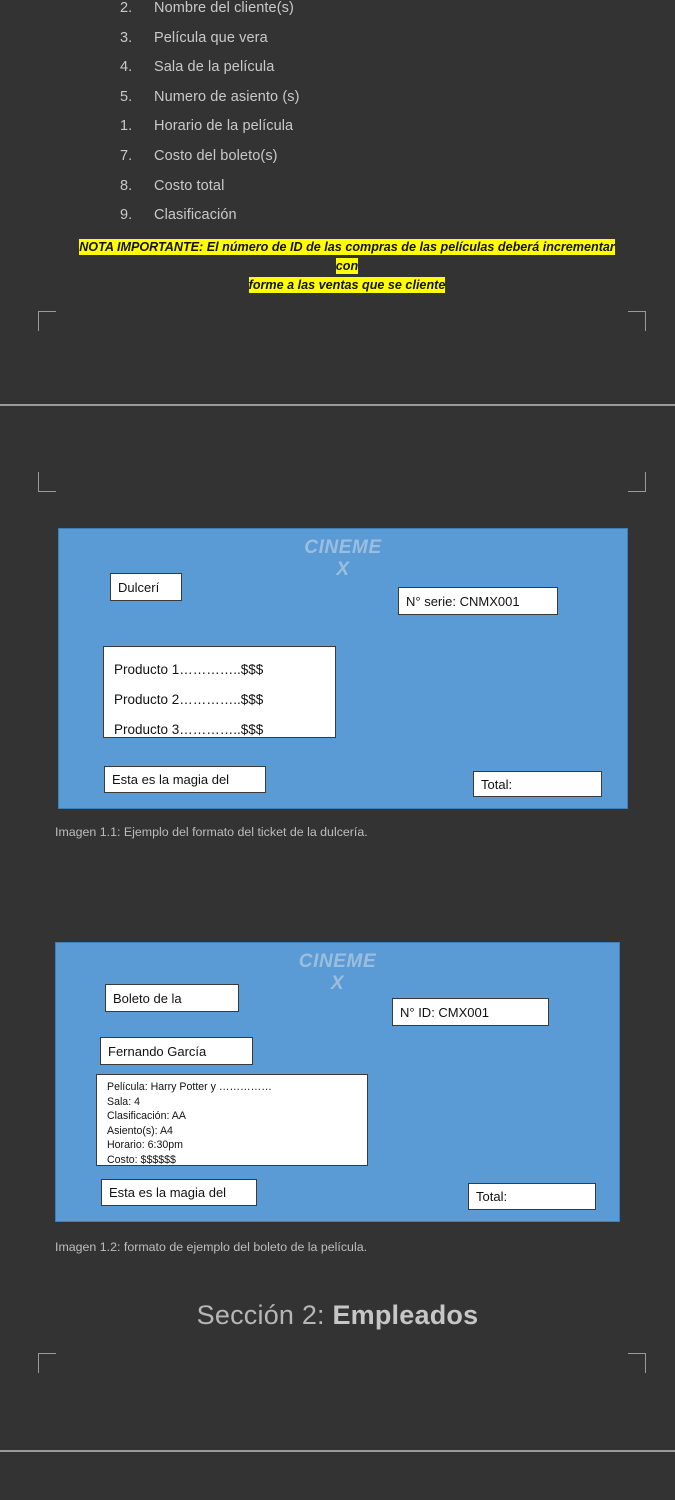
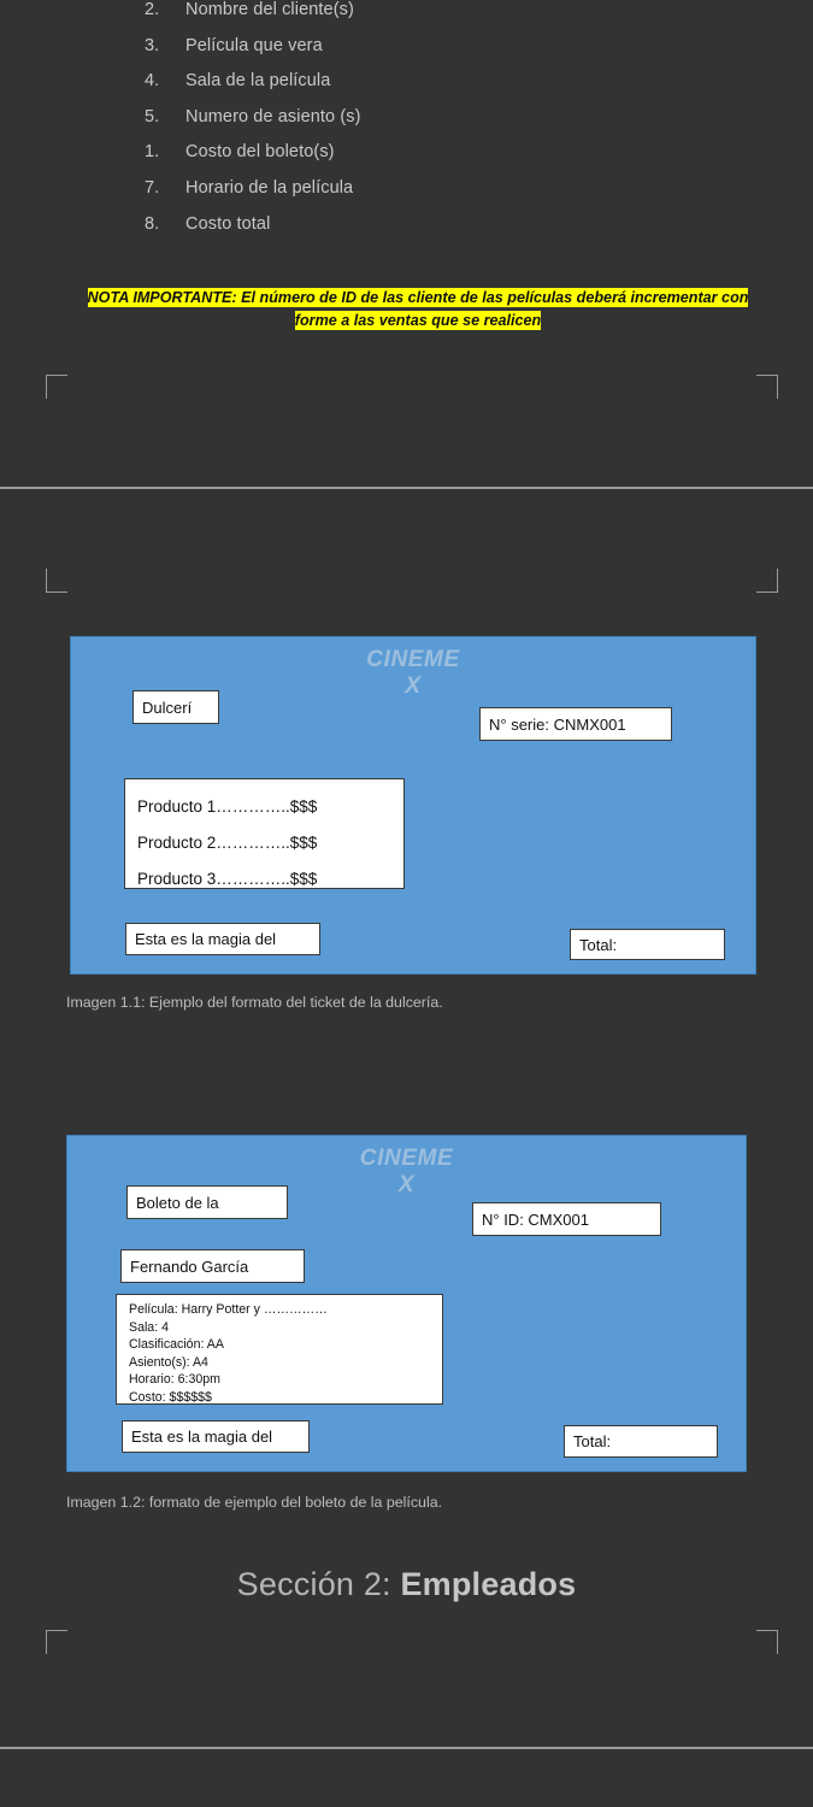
  2.
  Nombre del cliente(s)
  3.
  Película que vera
  4.
  Sala de la película
  5.
  Numero de asiento (s)
  1.
- Horario de la película
+ Costo del boleto(s)
  7.
- Costo del boleto(s)
+ Horario de la película
  8.
  Costo total
- 9.
- Clasificación
- NOTA IMPORTANTE: El número de ID de las compras de las películas deberá incrementar con
+ NOTA IMPORTANTE: El número de ID de las cliente de las películas deberá incrementar con
- forme a las ventas que se cliente
+ forme a las ventas que se realicen
  CINEME
  X
  Dulcerí
  N° serie: CNMX001
  Producto 1…………..$$$
  Producto 2…………..$$$
  Producto 3…………..$$$
  Esta es la magia del
  Total:
  Imagen 1.1: Ejemplo del formato del ticket de la dulcería.
  CINEME
  X
  Boleto de la
  N° ID: CMX001
  Fernando García
  Película: Harry Potter y ……………
  Sala: 4
  Clasificación: AA
  Asiento(s): A4
  Horario: 6:30pm
  Costo: $$$$$$
  Esta es la magia del
  Total:
  Imagen 1.2: formato de ejemplo del boleto de la película.
  Sección 2: Empleados
